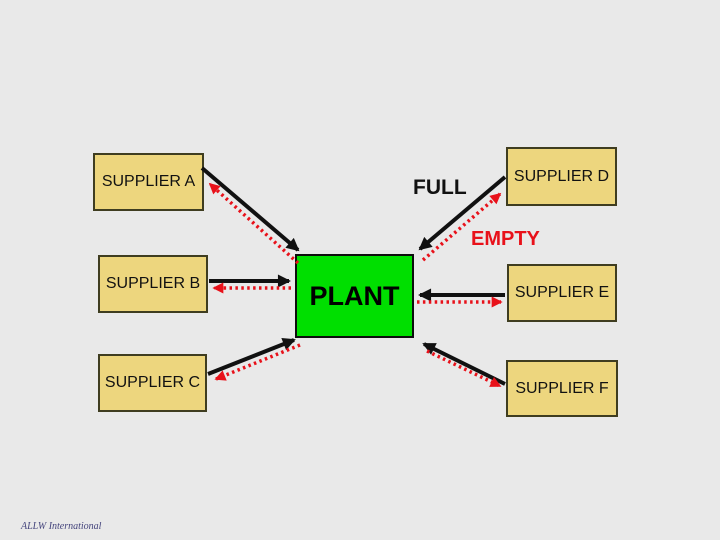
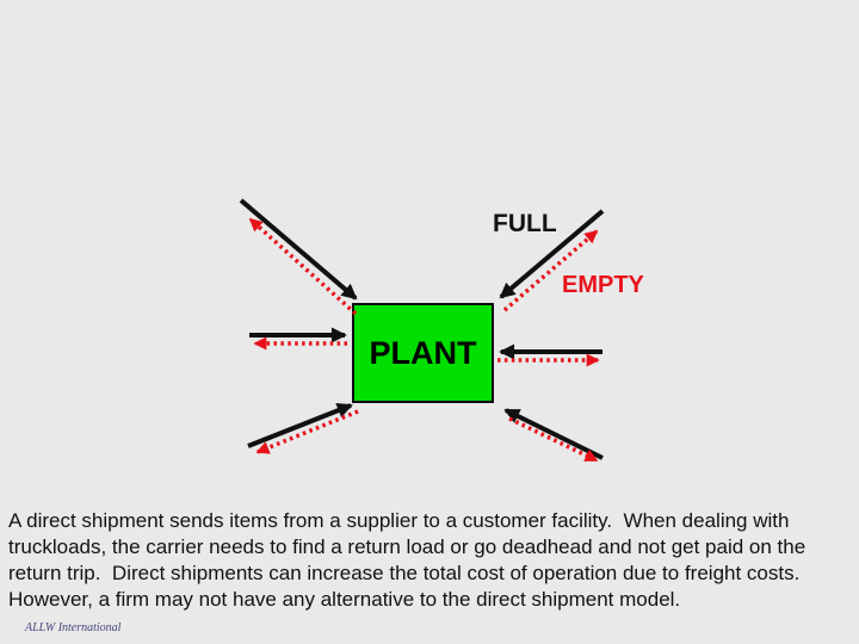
- SUPPLIER A
- SUPPLIER B
- SUPPLIER C
- SUPPLIER D
- SUPPLIER E
- SUPPLIER F
  PLANT
  FULL
  EMPTY
+ A direct shipment sends items from a supplier to a customer facility. When dealing with truckloads, the carrier needs to find a return load or go deadhead and not get paid on the return trip. Direct shipments can increase the total cost of operation due to freight costs. However, a firm may not have any alternative to the direct shipment model.
  ALLW International
